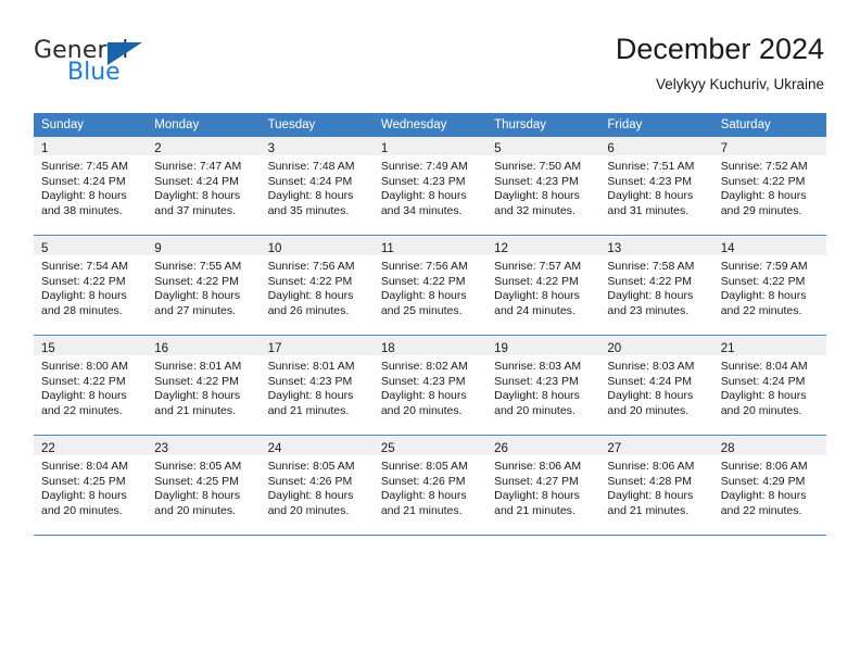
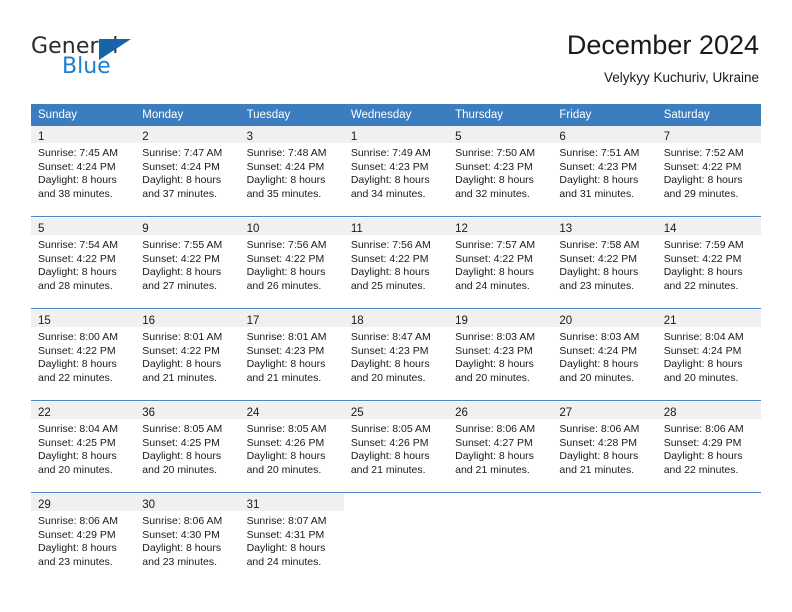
  General
  Blue
  December 2024
  Velykyy Kuchuriv, Ukraine
  Sunday	Monday	Tuesday	Wednesday	Thursday	Friday	Saturday
  1Sunrise: 7:45 AMSunset: 4:24 PMDaylight: 8 hoursand 38 minutes.	2Sunrise: 7:47 AMSunset: 4:24 PMDaylight: 8 hoursand 37 minutes.	3Sunrise: 7:48 AMSunset: 4:24 PMDaylight: 8 hoursand 35 minutes.	1Sunrise: 7:49 AMSunset: 4:23 PMDaylight: 8 hoursand 34 minutes.	5Sunrise: 7:50 AMSunset: 4:23 PMDaylight: 8 hoursand 32 minutes.	6Sunrise: 7:51 AMSunset: 4:23 PMDaylight: 8 hoursand 31 minutes.	7Sunrise: 7:52 AMSunset: 4:22 PMDaylight: 8 hoursand 29 minutes.
  5Sunrise: 7:54 AMSunset: 4:22 PMDaylight: 8 hoursand 28 minutes.	9Sunrise: 7:55 AMSunset: 4:22 PMDaylight: 8 hoursand 27 minutes.	10Sunrise: 7:56 AMSunset: 4:22 PMDaylight: 8 hoursand 26 minutes.	11Sunrise: 7:56 AMSunset: 4:22 PMDaylight: 8 hoursand 25 minutes.	12Sunrise: 7:57 AMSunset: 4:22 PMDaylight: 8 hoursand 24 minutes.	13Sunrise: 7:58 AMSunset: 4:22 PMDaylight: 8 hoursand 23 minutes.	14Sunrise: 7:59 AMSunset: 4:22 PMDaylight: 8 hoursand 22 minutes.
- 15Sunrise: 8:00 AMSunset: 4:22 PMDaylight: 8 hoursand 22 minutes.	16Sunrise: 8:01 AMSunset: 4:22 PMDaylight: 8 hoursand 21 minutes.	17Sunrise: 8:01 AMSunset: 4:23 PMDaylight: 8 hoursand 21 minutes.	18Sunrise: 8:02 AMSunset: 4:23 PMDaylight: 8 hoursand 20 minutes.	19Sunrise: 8:03 AMSunset: 4:23 PMDaylight: 8 hoursand 20 minutes.	20Sunrise: 8:03 AMSunset: 4:24 PMDaylight: 8 hoursand 20 minutes.	21Sunrise: 8:04 AMSunset: 4:24 PMDaylight: 8 hoursand 20 minutes.
+ 15Sunrise: 8:00 AMSunset: 4:22 PMDaylight: 8 hoursand 22 minutes.	16Sunrise: 8:01 AMSunset: 4:22 PMDaylight: 8 hoursand 21 minutes.	17Sunrise: 8:01 AMSunset: 4:23 PMDaylight: 8 hoursand 21 minutes.	18Sunrise: 8:47 AMSunset: 4:23 PMDaylight: 8 hoursand 20 minutes.	19Sunrise: 8:03 AMSunset: 4:23 PMDaylight: 8 hoursand 20 minutes.	20Sunrise: 8:03 AMSunset: 4:24 PMDaylight: 8 hoursand 20 minutes.	21Sunrise: 8:04 AMSunset: 4:24 PMDaylight: 8 hoursand 20 minutes.
- 22Sunrise: 8:04 AMSunset: 4:25 PMDaylight: 8 hoursand 20 minutes.	23Sunrise: 8:05 AMSunset: 4:25 PMDaylight: 8 hoursand 20 minutes.	24Sunrise: 8:05 AMSunset: 4:26 PMDaylight: 8 hoursand 20 minutes.	25Sunrise: 8:05 AMSunset: 4:26 PMDaylight: 8 hoursand 21 minutes.	26Sunrise: 8:06 AMSunset: 4:27 PMDaylight: 8 hoursand 21 minutes.	27Sunrise: 8:06 AMSunset: 4:28 PMDaylight: 8 hoursand 21 minutes.	28Sunrise: 8:06 AMSunset: 4:29 PMDaylight: 8 hoursand 22 minutes.
+ 22Sunrise: 8:04 AMSunset: 4:25 PMDaylight: 8 hoursand 20 minutes.	36Sunrise: 8:05 AMSunset: 4:25 PMDaylight: 8 hoursand 20 minutes.	24Sunrise: 8:05 AMSunset: 4:26 PMDaylight: 8 hoursand 20 minutes.	25Sunrise: 8:05 AMSunset: 4:26 PMDaylight: 8 hoursand 21 minutes.	26Sunrise: 8:06 AMSunset: 4:27 PMDaylight: 8 hoursand 21 minutes.	27Sunrise: 8:06 AMSunset: 4:28 PMDaylight: 8 hoursand 21 minutes.	28Sunrise: 8:06 AMSunset: 4:29 PMDaylight: 8 hoursand 22 minutes.
+ 29Sunrise: 8:06 AMSunset: 4:29 PMDaylight: 8 hoursand 23 minutes.	30Sunrise: 8:06 AMSunset: 4:30 PMDaylight: 8 hoursand 23 minutes.	31Sunrise: 8:07 AMSunset: 4:31 PMDaylight: 8 hoursand 24 minutes.
